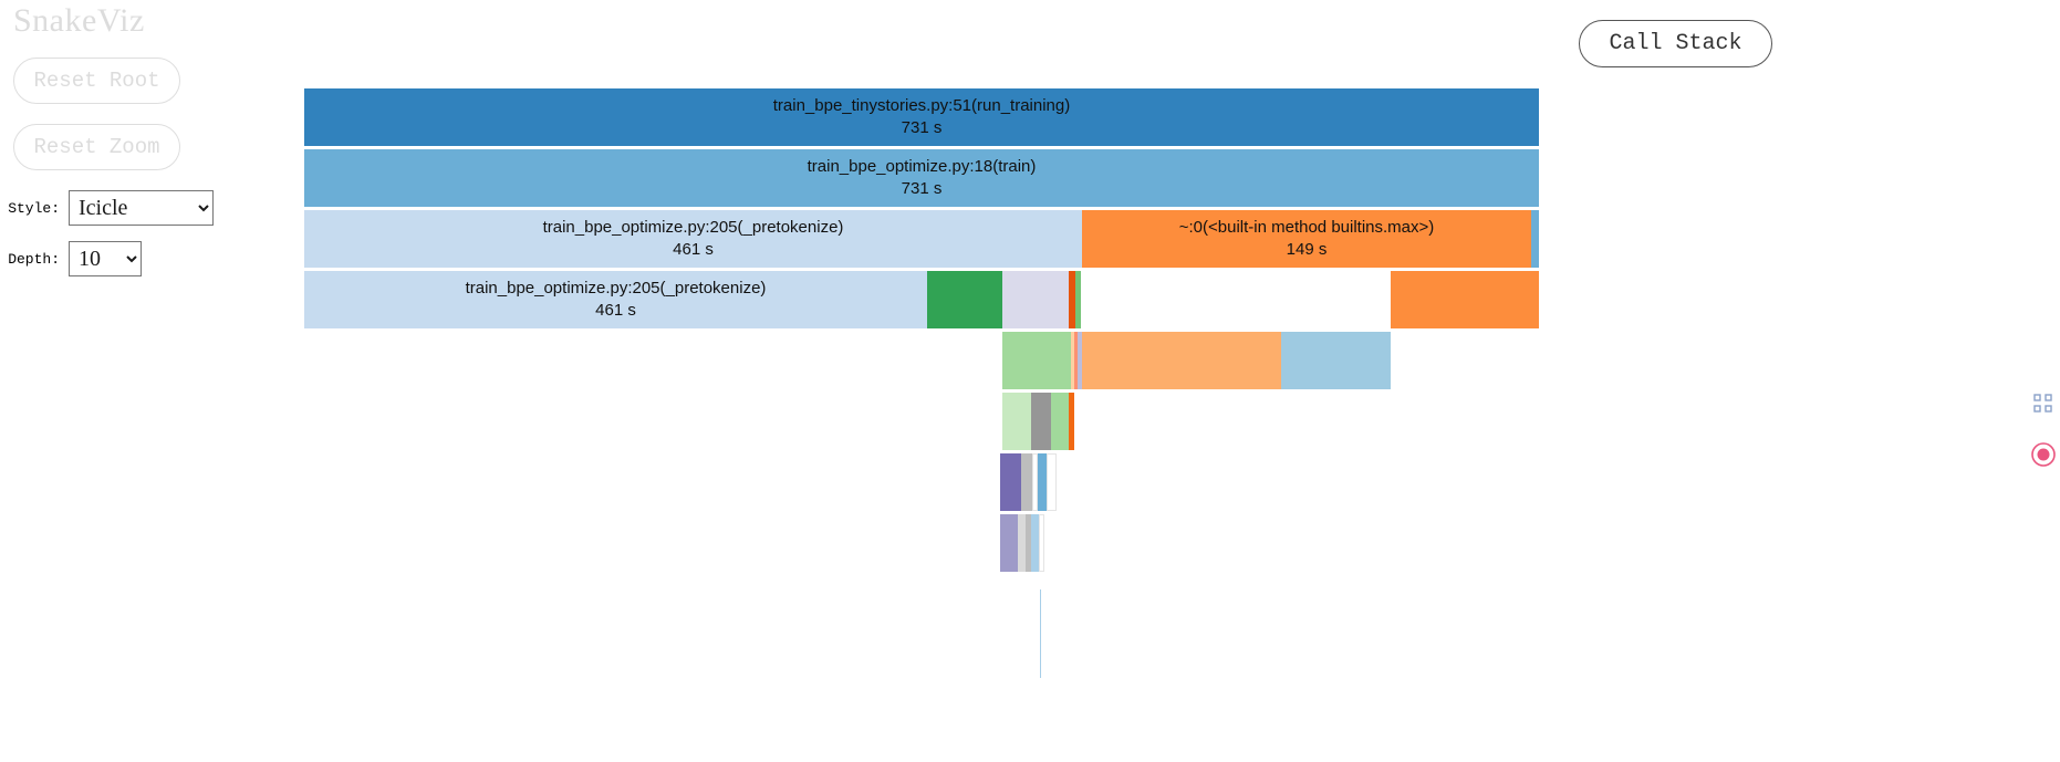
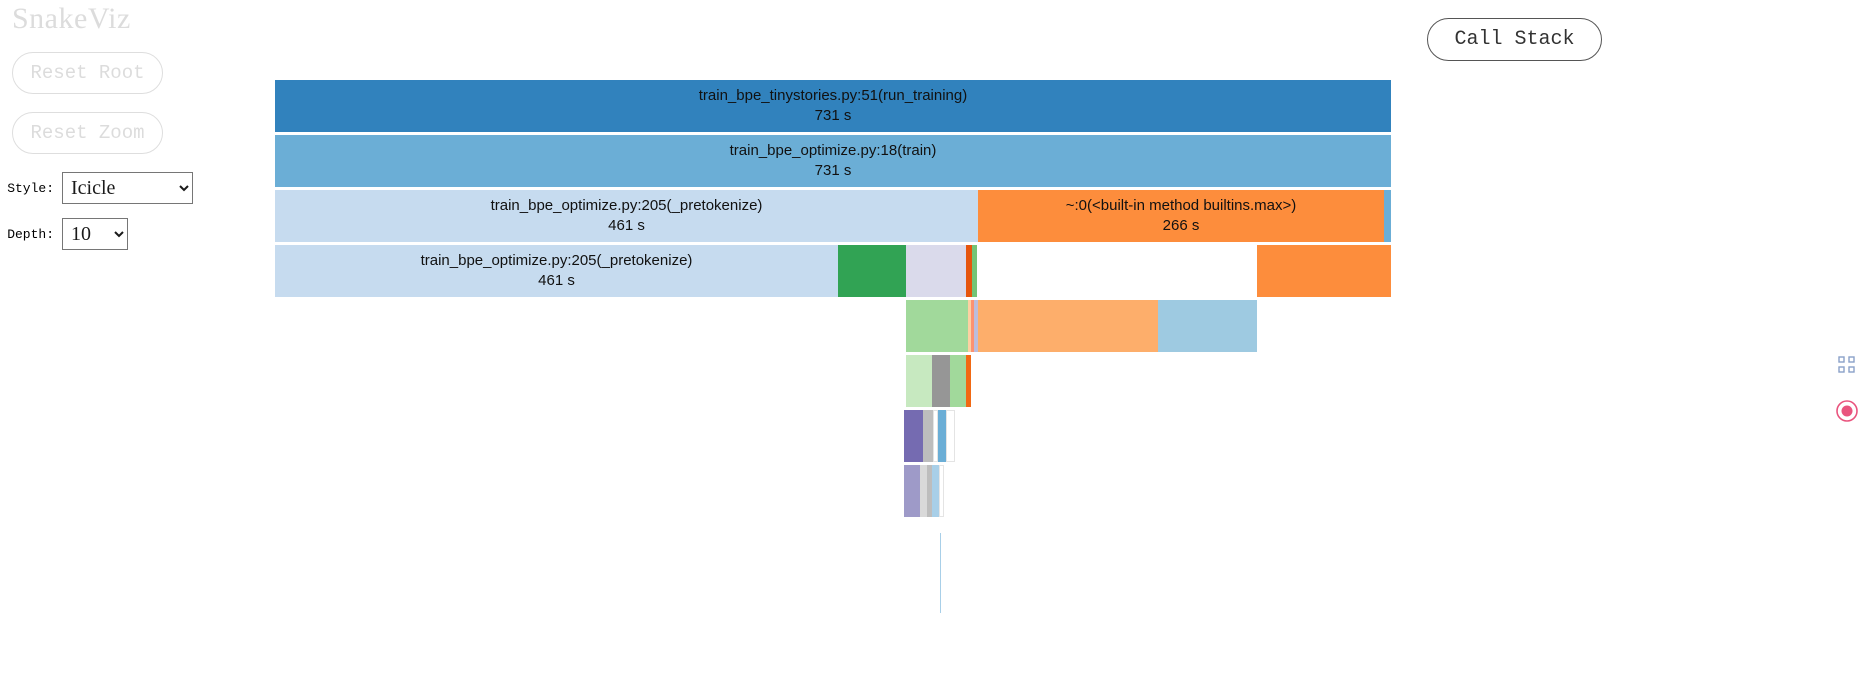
  SnakeViz
  Reset Root
  Reset Zoom
  Style:
  Icicle
  Depth:
  10
  Call Stack
  train_bpe_tinystories.py:51(run_training)
  731 s
  train_bpe_optimize.py:18(train)
  731 s
  train_bpe_optimize.py:205(_pretokenize)
  461 s
  ~:0(<built-in method builtins.max>)
- 149 s
+ 266 s
  train_bpe_optimize.py:205(_pretokenize)
  461 s
